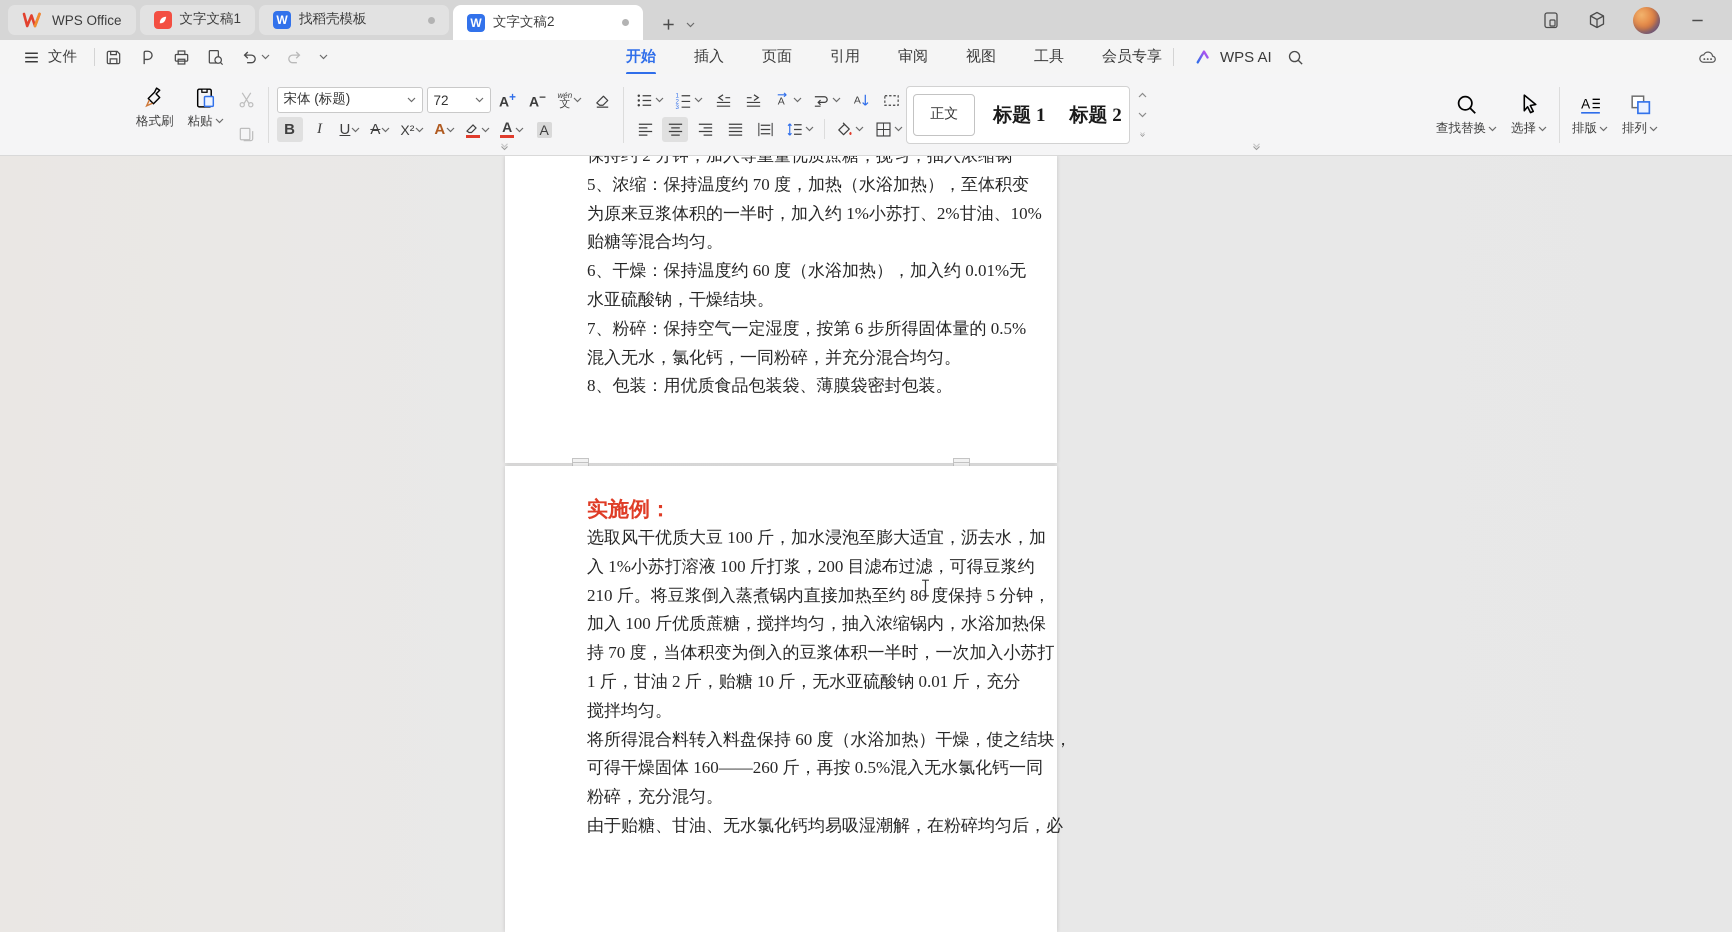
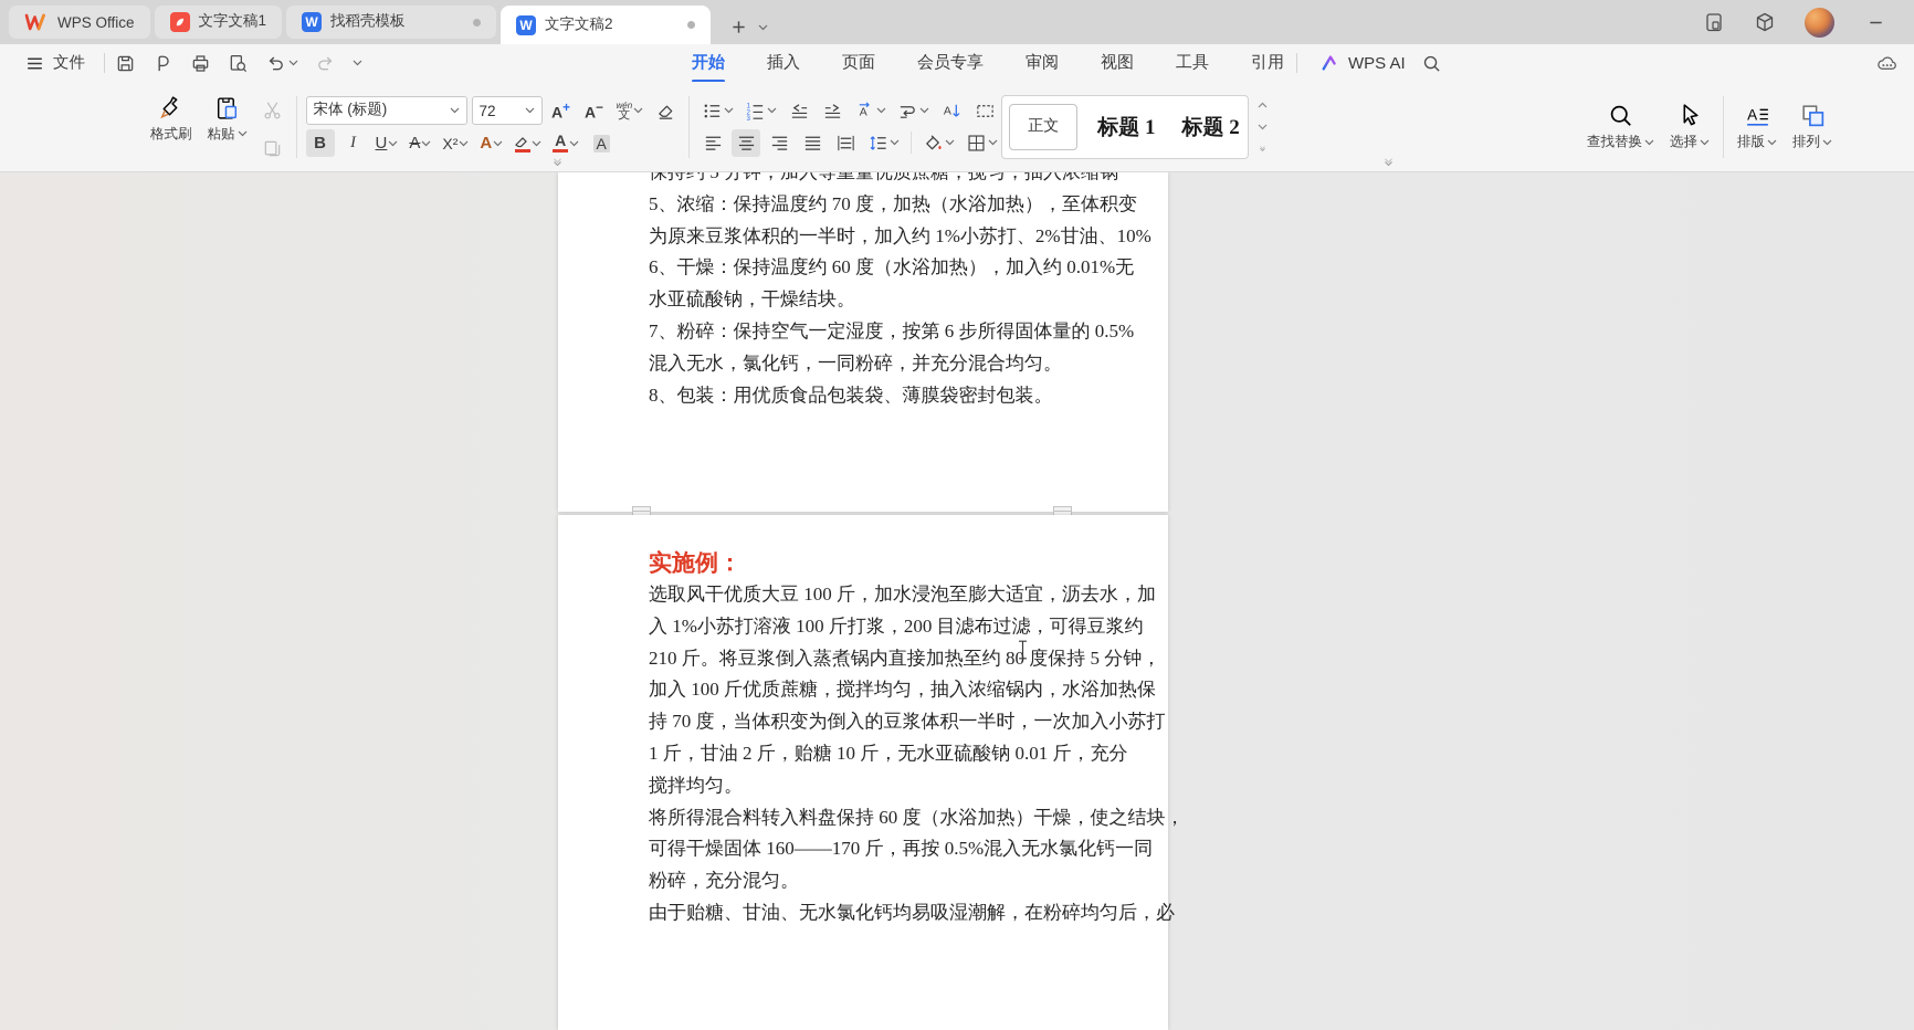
  WPS Office
  文字文稿1
  W
  找稻壳模板
  W
  文字文稿2
  文件
  开始
  插入
  页面
- 引用
+ 会员专享
  审阅
  视图
  工具
- 会员专享
+ 引用
  WPS AI
  格式刷
  粘贴
  宋体 (标题)
  72
  A+
  A−
  wén
  文
  B
  I
  U
  A
  X²
  A
  A
  A
  正文
  标题 1
  标题 2
  查找替换
  选择
  排版
  排列
- 保持约 2 分钟，加入等重量优质蔗糖，搅匀，抽入浓缩锅
+ 保持约 5 分钟，加入等重量优质蔗糖，搅匀，抽入浓缩锅
  5、浓缩：保持温度约 70 度，加热（水浴加热），至体积变
  为原来豆浆体积的一半时，加入约 1%小苏打、2%甘油、10%
- 贻糖等混合均匀。
  6、干燥：保持温度约 60 度（水浴加热），加入约 0.01%无
  水亚硫酸钠，干燥结块。
  7、粉碎：保持空气一定湿度，按第 6 步所得固体量的 0.5%
  混入无水，氯化钙，一同粉碎，并充分混合均匀。
  8、包装：用优质食品包装袋、薄膜袋密封包装。
  实施例：
  选取风干优质大豆 100 斤，加水浸泡至膨大适宜，沥去水，加
  入 1%小苏打溶液 100 斤打浆，200 目滤布过滤，可得豆浆约
  210 斤。将豆浆倒入蒸煮锅内直接加热至约 80 度保持 5 分钟，
  加入 100 斤优质蔗糖，搅拌均匀，抽入浓缩锅内，水浴加热保
  持 70 度，当体积变为倒入的豆浆体积一半时，一次加入小苏打
  1 斤，甘油 2 斤，贻糖 10 斤，无水亚硫酸钠 0.01 斤，充分
  搅拌均匀。
  将所得混合料转入料盘保持 60 度（水浴加热）干燥，使之结块，
- 可得干燥固体 160——260 斤，再按 0.5%混入无水氯化钙一同
+ 可得干燥固体 160——170 斤，再按 0.5%混入无水氯化钙一同
  粉碎，充分混匀。
  由于贻糖、甘油、无水氯化钙均易吸湿潮解，在粉碎均匀后，必
